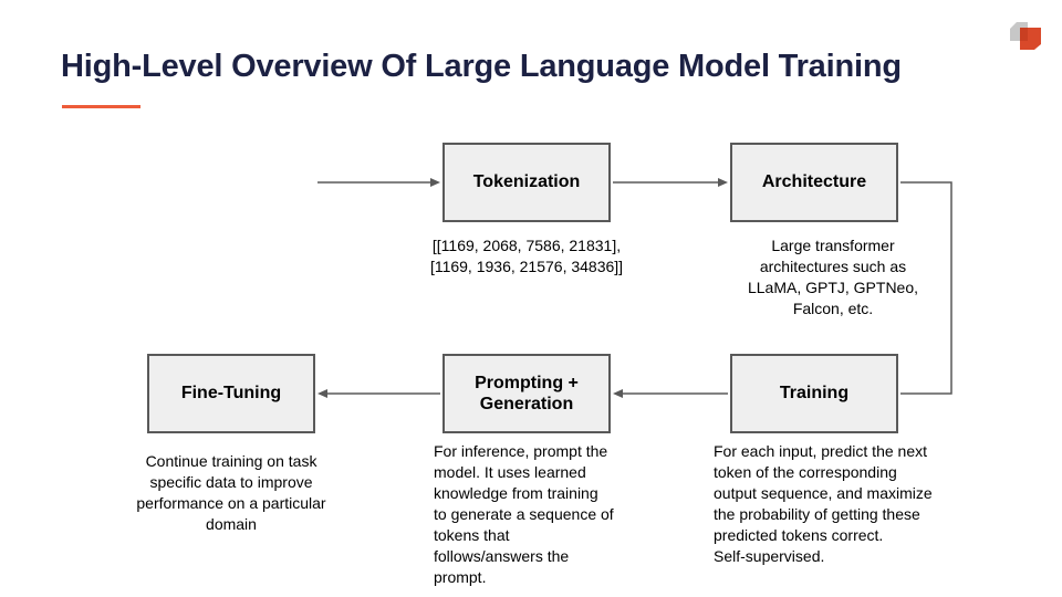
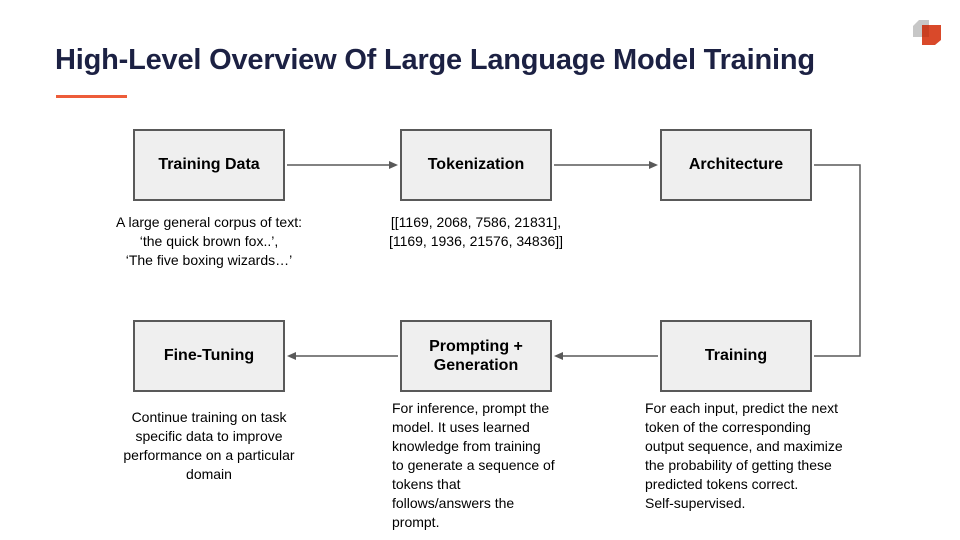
  High-Level Overview Of Large Language Model Training
+ Training Data
  Tokenization
  Architecture
  Fine-Tuning
  Prompting + Generation
  Training
+ A large general corpus of text:
+ ‘the quick brown fox..’,
+ ‘The five boxing wizards…’
  [[1169, 2068, 7586, 21831],
  [1169, 1936, 21576, 34836]]
- Large transformer
- architectures such as
- LLaMA, GPTJ, GPTNeo,
- Falcon, etc.
  Continue training on task
  specific data to improve
  performance on a particular
  domain
  For inference, prompt the
  model. It uses learned
  knowledge from training
  to generate a sequence of
  tokens that
  follows/answers the
  prompt.
  For each input, predict the next
  token of the corresponding
  output sequence, and maximize
  the probability of getting these
  predicted tokens correct.
  Self-supervised.
